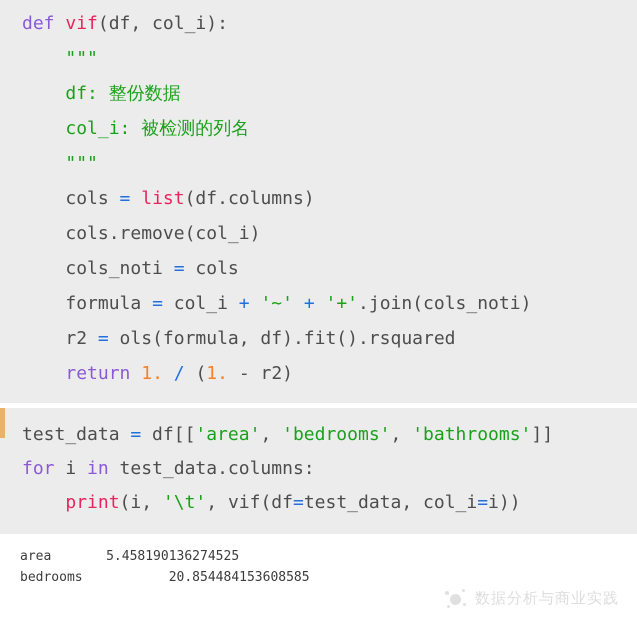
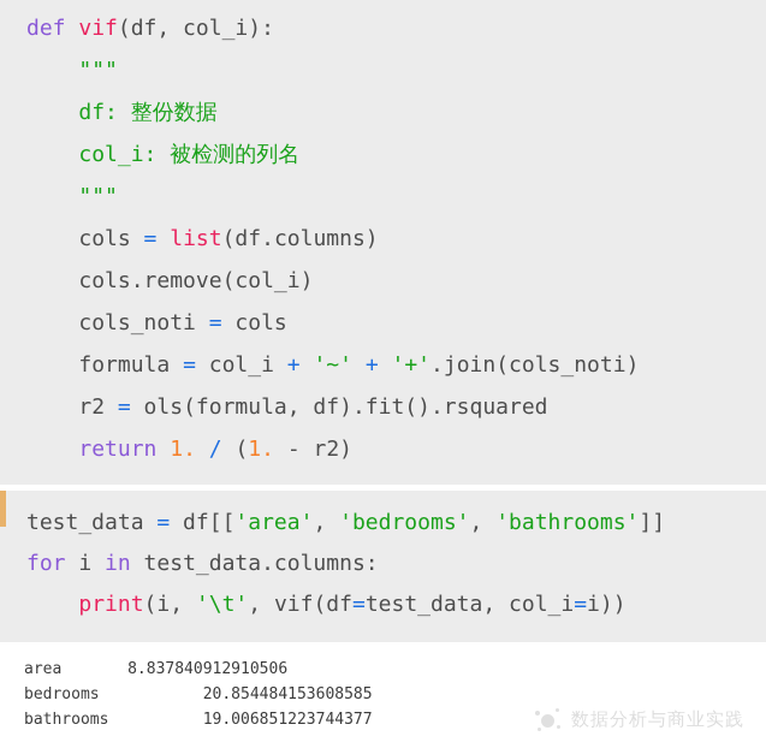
  def vif(df, col_i):
  """
  df: 整份数据
  col_i: 被检测的列名
  """
  cols = list(df.columns)
  cols.remove(col_i)
  cols_noti = cols
  formula = col_i + '~' + '+'.join(cols_noti)
  r2 = ols(formula, df).fit().rsquared
  return 1. / (1. - r2)
  test_data = df[['area', 'bedrooms', 'bathrooms']]
  for i in test_data.columns:
  print(i, '\t', vif(df=test_data, col_i=i))
- area 5.458190136274525
+ area 8.837840912910506
  bedrooms 20.854484153608585
+ bathrooms 19.006851223744377
  数据分析与商业实践
